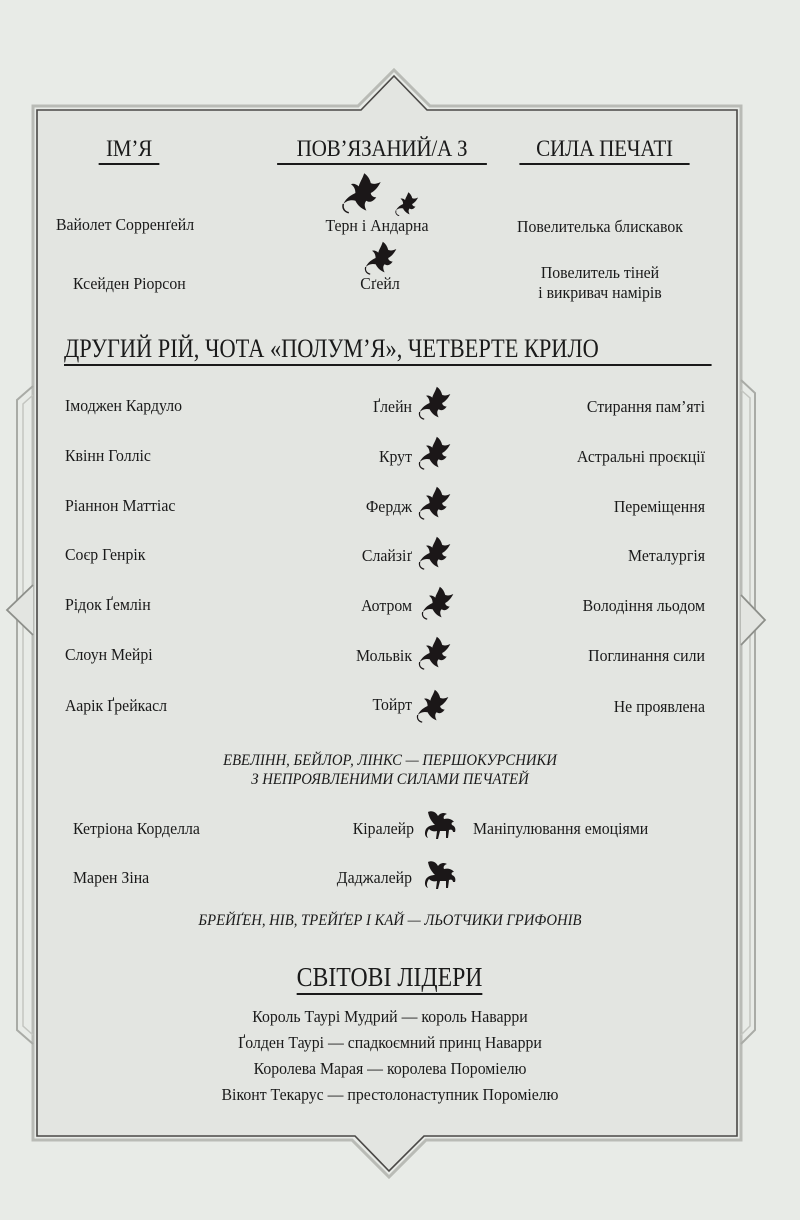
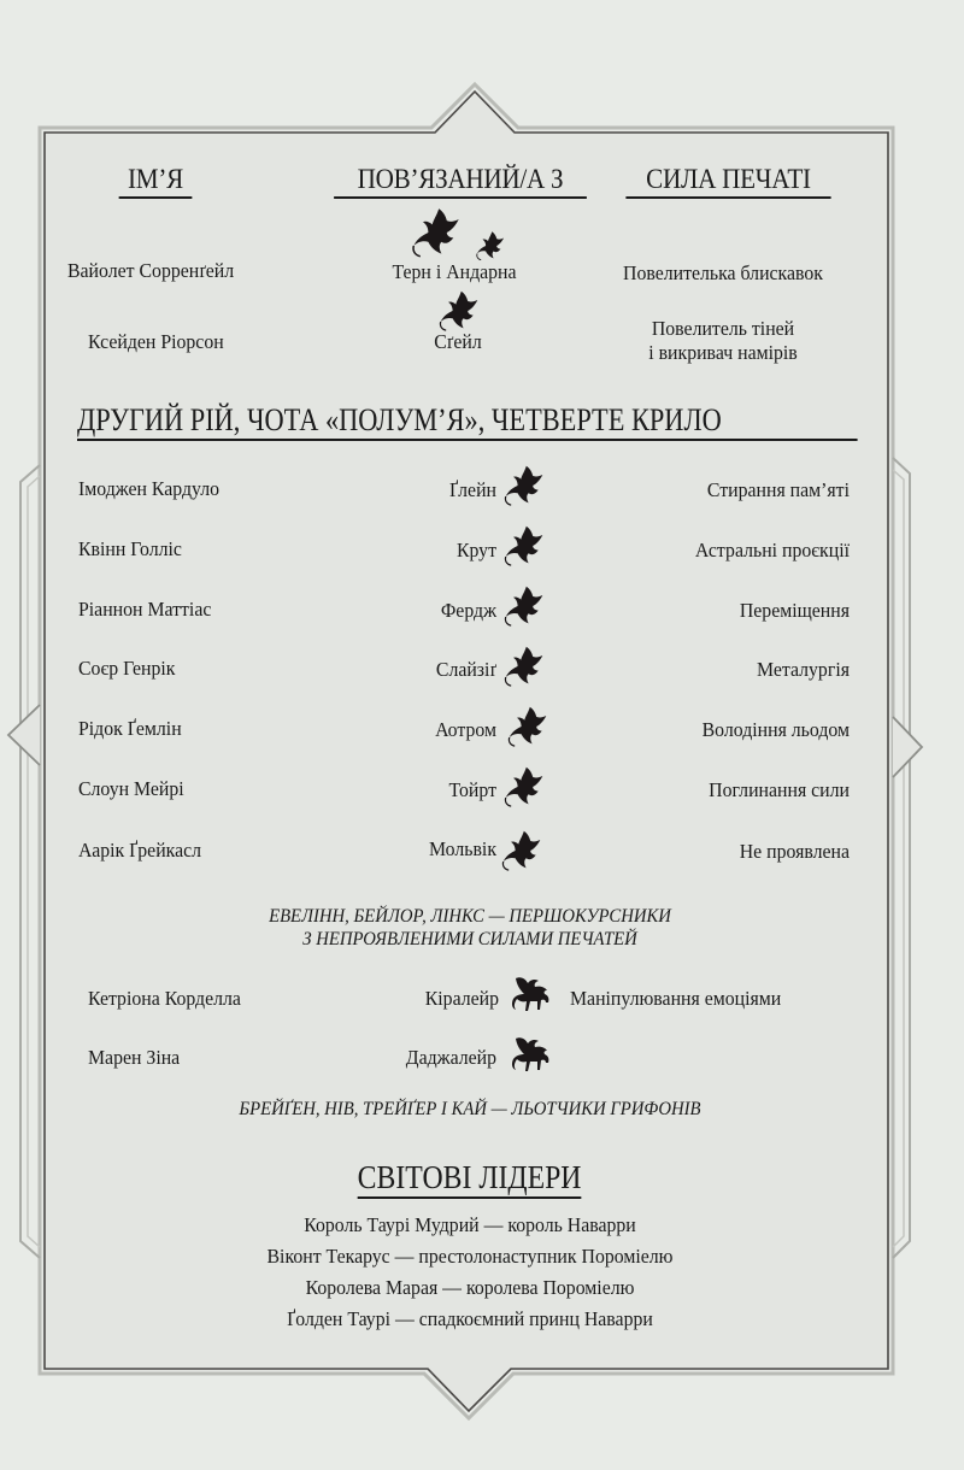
  ІМ’Я
  ПОВ’ЯЗАНИЙ/А З
  СИЛА ПЕЧАТІ
  Вайолет Сорренґейл
  Терн і Андарна
  Повелителька блискавок
  Ксейден Ріорсон
  Сґейл
  Повелитель тіней
  і викривач намірів
  ДРУГИЙ РІЙ, ЧОТА «ПОЛУМ’Я», ЧЕТВЕРТЕ КРИЛО
  Імоджен Кардуло
  Ґлейн
  Стирання пам’яті
  Квінн Голліс
  Крут
  Астральні проєкції
  Ріаннон Маттіас
  Фердж
  Переміщення
  Соєр Генрік
  Слайзіґ
  Металургія
  Рідок Ґемлін
  Аотром
  Володіння льодом
  Слоун Мейрі
- Мольвік
+ Тойрт
  Поглинання сили
  Аарік Ґрейкасл
- Тойрт
+ Мольвік
  Не проявлена
  ЕВЕЛІНН, БЕЙЛОР, ЛІНКС — ПЕРШОКУРСНИКИ
  З НЕПРОЯВЛЕНИМИ СИЛАМИ ПЕЧАТЕЙ
  Кетріона Корделла
  Кіралейр
  Маніпулювання емоціями
  Марен Зіна
  Даджалейр
  БРЕЙҐЕН, НІВ, ТРЕЙҐЕР І КАЙ — ЛЬОТЧИКИ ГРИФОНІВ
  СВІТОВІ ЛІДЕРИ
  Король Таурі Мудрий — король Наварри
- Ґолден Таурі — спадкоємний принц Наварри
+ Віконт Текарус — престолонаступник Пороміелю
  Королева Марая — королева Пороміелю
- Віконт Текарус — престолонаступник Пороміелю
+ Ґолден Таурі — спадкоємний принц Наварри
